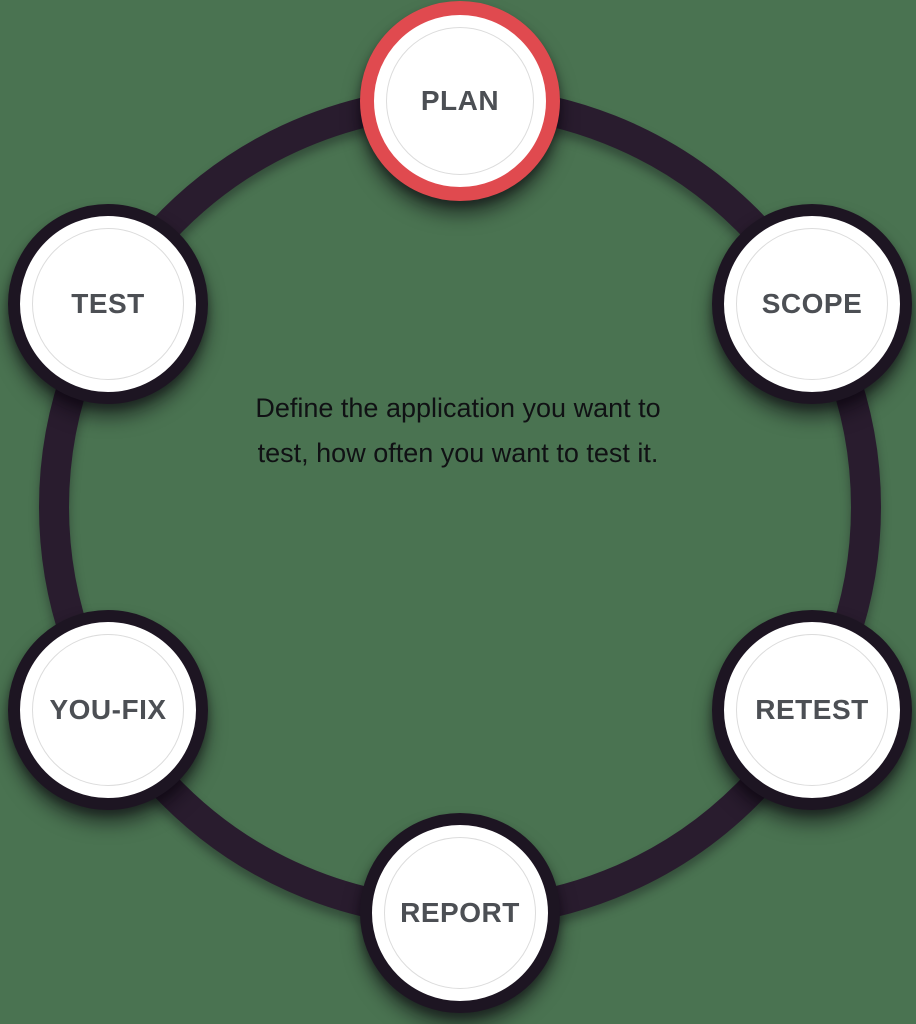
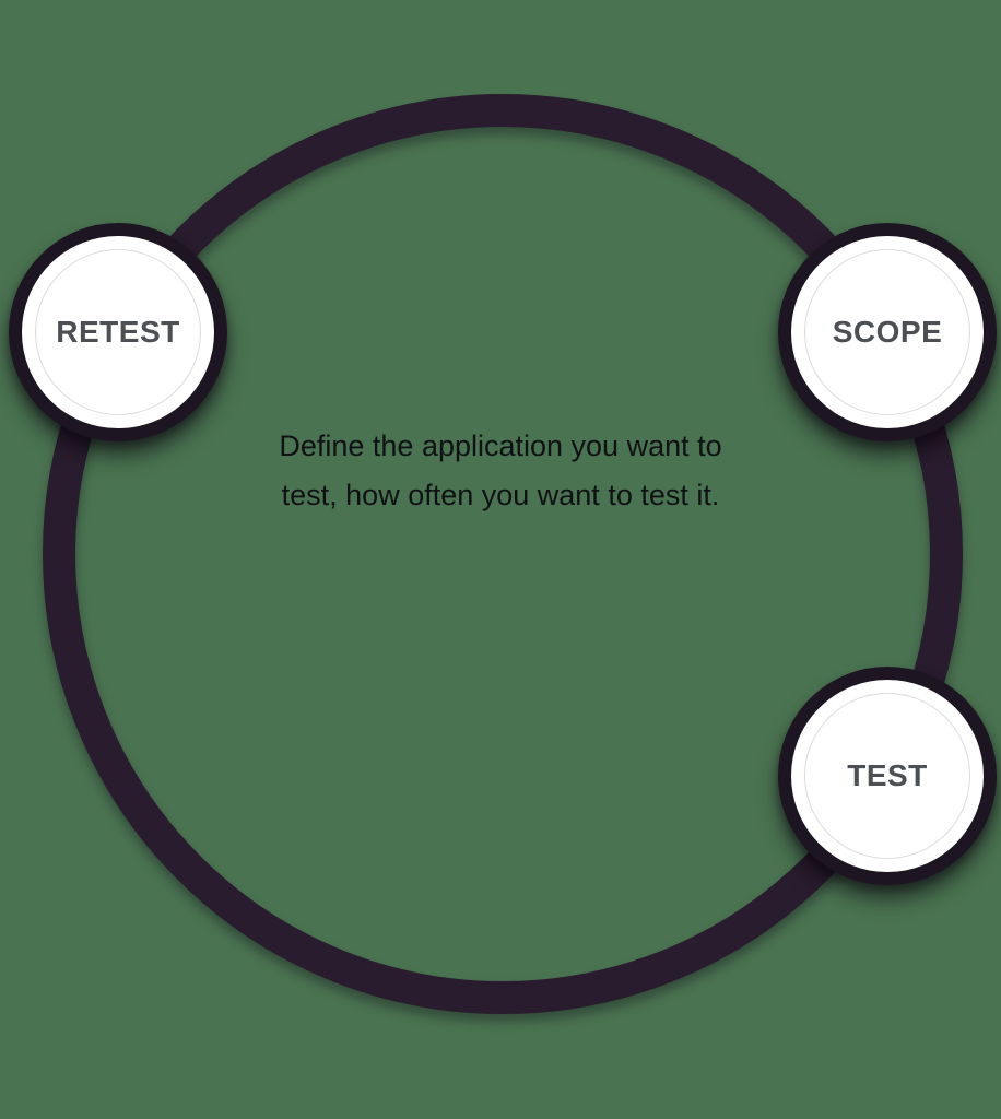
  Define the application you want to test, how often you want to test it.
- PLAN
  SCOPE
- RETEST
+ TEST
- REPORT
- YOU-FIX
- TEST
+ RETEST
